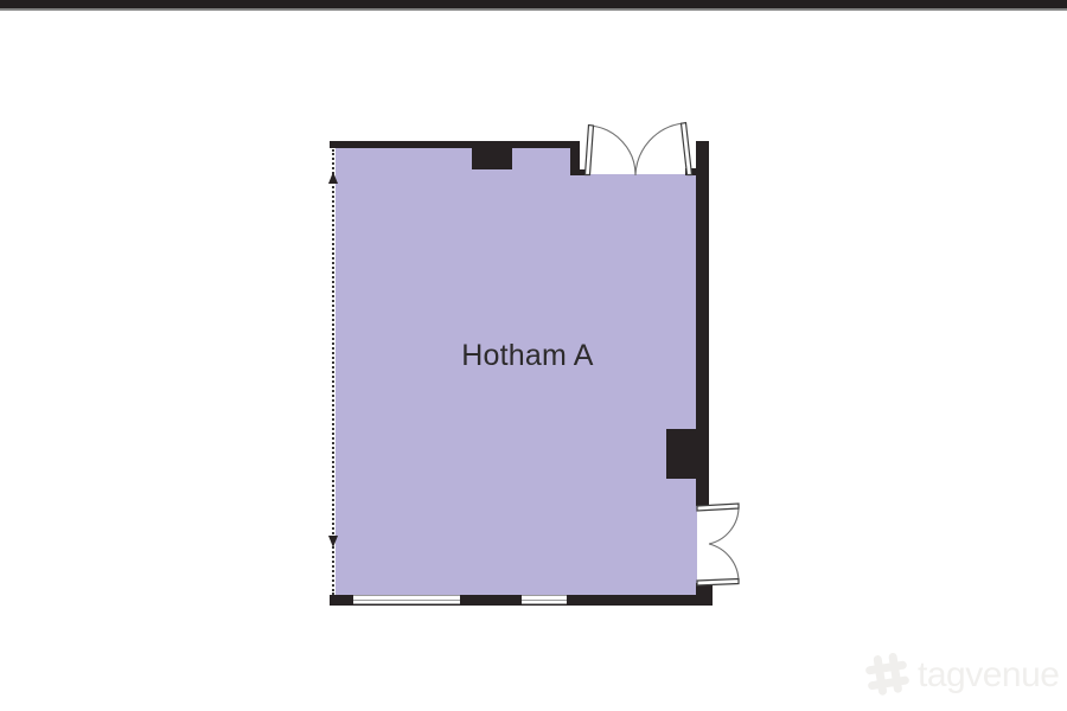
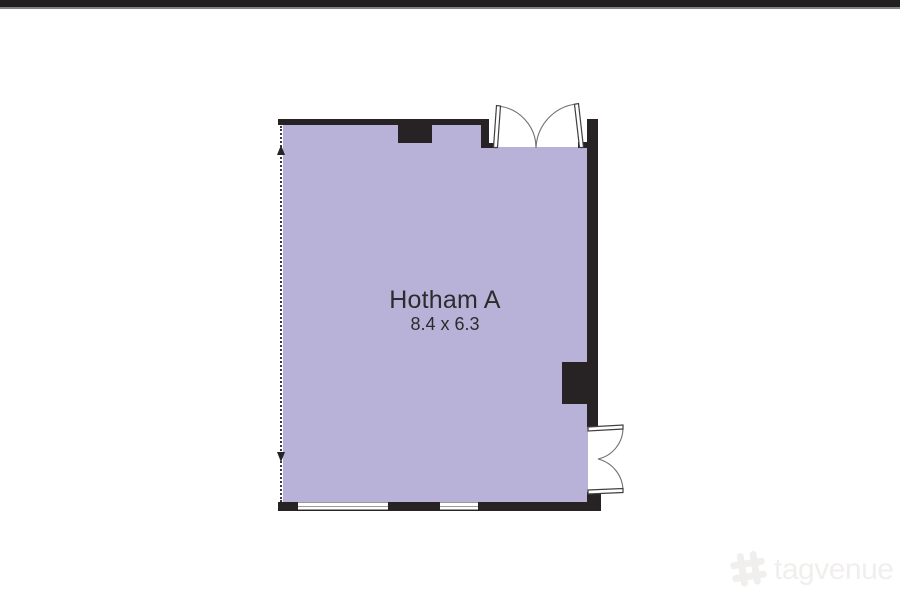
  Hotham A
+ 8.4 x 6.3
